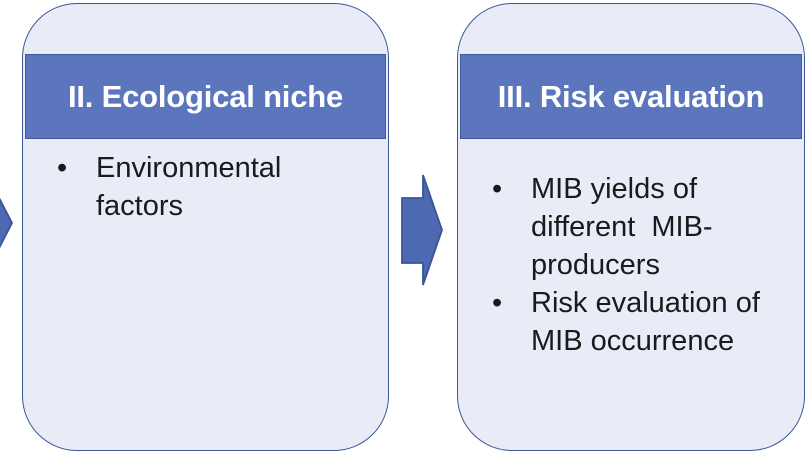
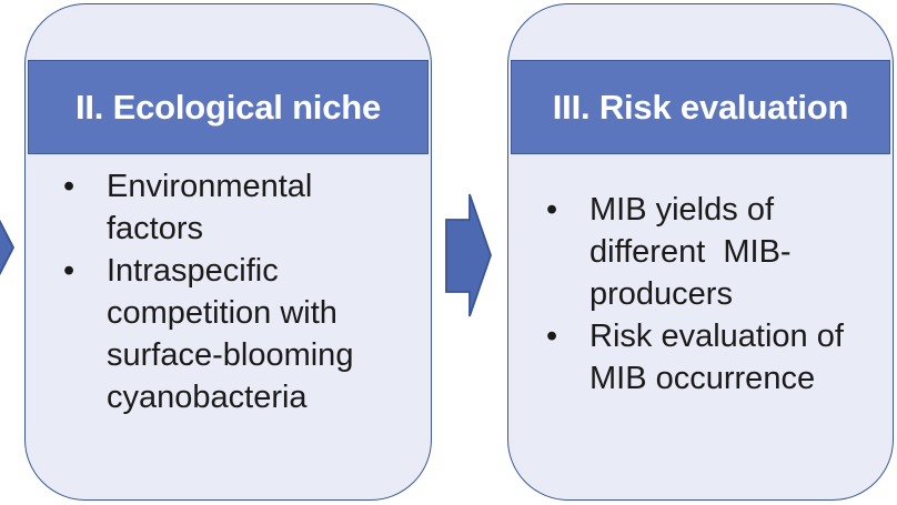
  II. Ecological niche
  Environmental
  factors
+ Intraspecific
+ competition with
+ surface-blooming
+ cyanobacteria
  III. Risk evaluation
  MIB yields of
  different MIB-
  producers
  Risk evaluation of
  MIB occurrence
